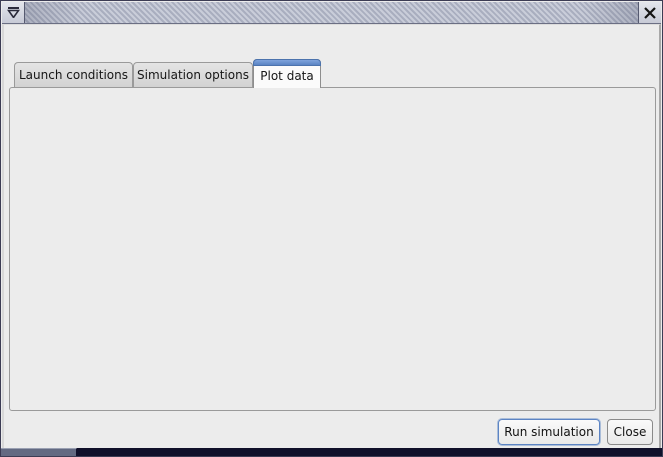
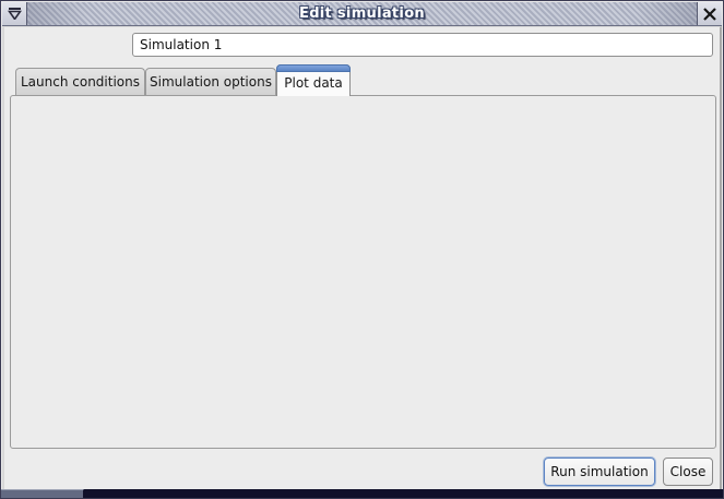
+ Edit simulation
+ Simulation 1
  Launch conditions
  Simulation options
  Plot data
  Run simulation
  Close
